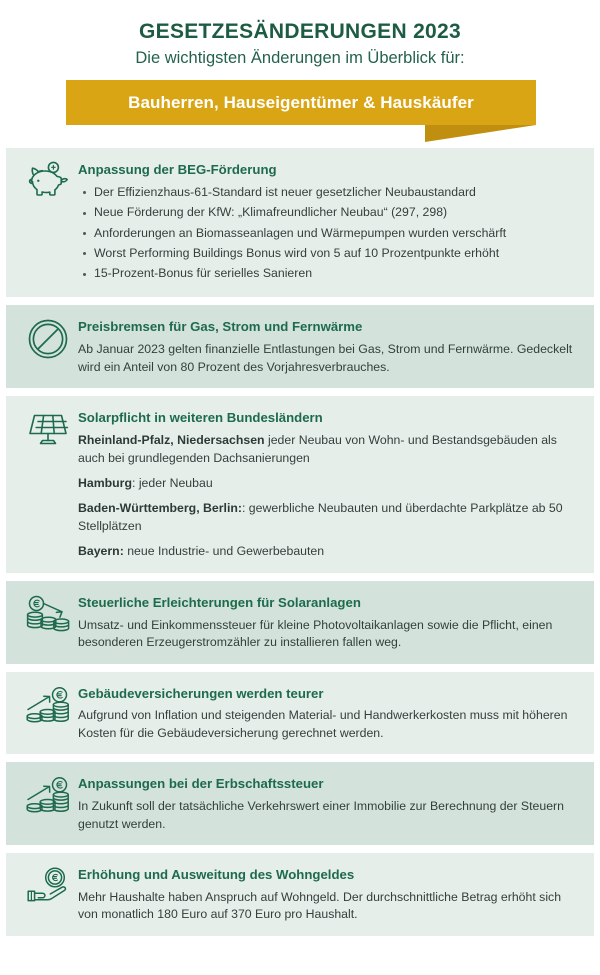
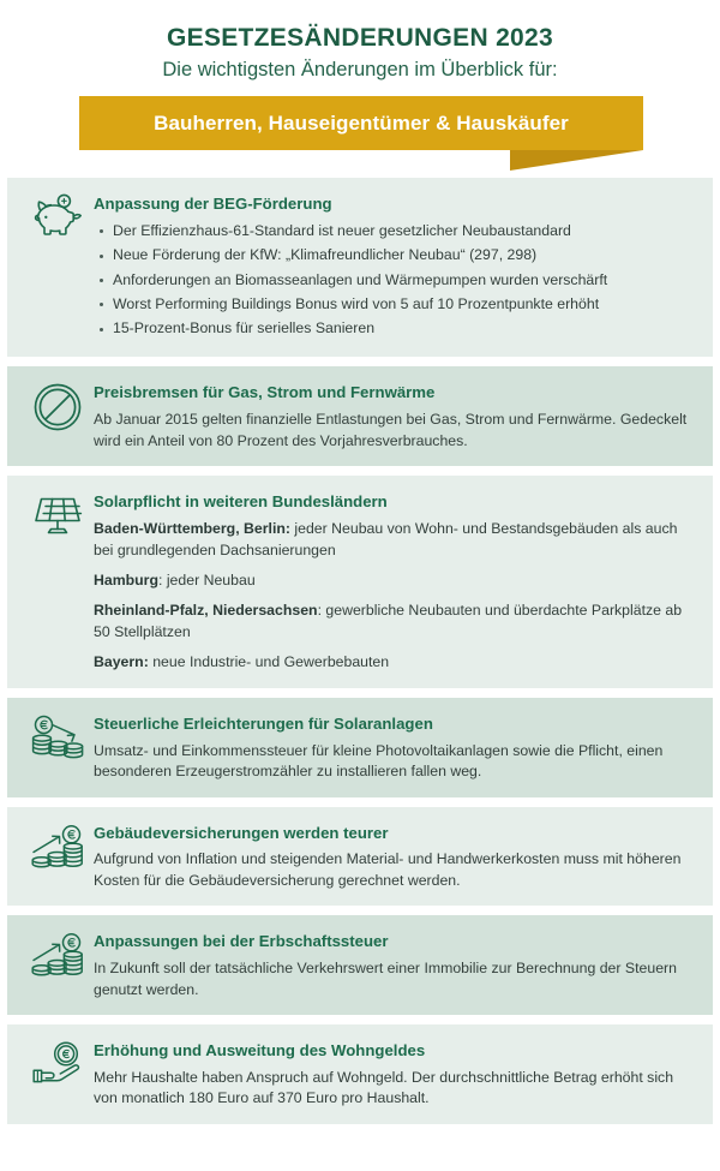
  GESETZESÄNDERUNGEN 2023
  Die wichtigsten Änderungen im Überblick für:
  Bauherren, Hauseigentümer & Hauskäufer
  Anpassung der BEG-Förderung
  Der Effizienzhaus-61-Standard ist neuer gesetzlicher Neubaustandard
  Neue Förderung der KfW: „Klimafreundlicher Neubau“ (297, 298)
  Anforderungen an Biomasseanlagen und Wärmepumpen wurden verschärft
  Worst Performing Buildings Bonus wird von 5 auf 10 Prozentpunkte erhöht
  15-Prozent-Bonus für serielles Sanieren
  Preisbremsen für Gas, Strom und Fernwärme
- Ab Januar 2023 gelten finanzielle Entlastungen bei Gas, Strom und Fernwärme. Gedeckelt wird ein Anteil von 80 Prozent des Vorjahresverbrauches.
+ Ab Januar 2015 gelten finanzielle Entlastungen bei Gas, Strom und Fernwärme. Gedeckelt wird ein Anteil von 80 Prozent des Vorjahresverbrauches.
  Solarpflicht in weiteren Bundesländern
- Rheinland-Pfalz, Niedersachsen jeder Neubau von Wohn- und Bestandsgebäuden als auch bei grundlegenden Dachsanierungen
+ Baden-Württemberg, Berlin: jeder Neubau von Wohn- und Bestandsgebäuden als auch bei grundlegenden Dachsanierungen
  Hamburg: jeder Neubau
- Baden-Württemberg, Berlin:: gewerbliche Neubauten und überdachte Parkplätze ab 50 Stellplätzen
+ Rheinland-Pfalz, Niedersachsen: gewerbliche Neubauten und überdachte Parkplätze ab 50 Stellplätzen
  Bayern: neue Industrie- und Gewerbebauten
  Steuerliche Erleichterungen für Solaranlagen
  Umsatz- und Einkommenssteuer für kleine Photovoltaikanlagen sowie die Pflicht, einen besonderen Erzeugerstromzähler zu installieren fallen weg.
  Gebäudeversicherungen werden teurer
  Aufgrund von Inflation und steigenden Material- und Handwerkerkosten muss mit höheren Kosten für die Gebäudeversicherung gerechnet werden.
  Anpassungen bei der Erbschaftssteuer
  In Zukunft soll der tatsächliche Verkehrswert einer Immobilie zur Berechnung der Steuern genutzt werden.
  Erhöhung und Ausweitung des Wohngeldes
  Mehr Haushalte haben Anspruch auf Wohngeld. Der durchschnittliche Betrag erhöht sich von monatlich 180 Euro auf 370 Euro pro Haushalt.
